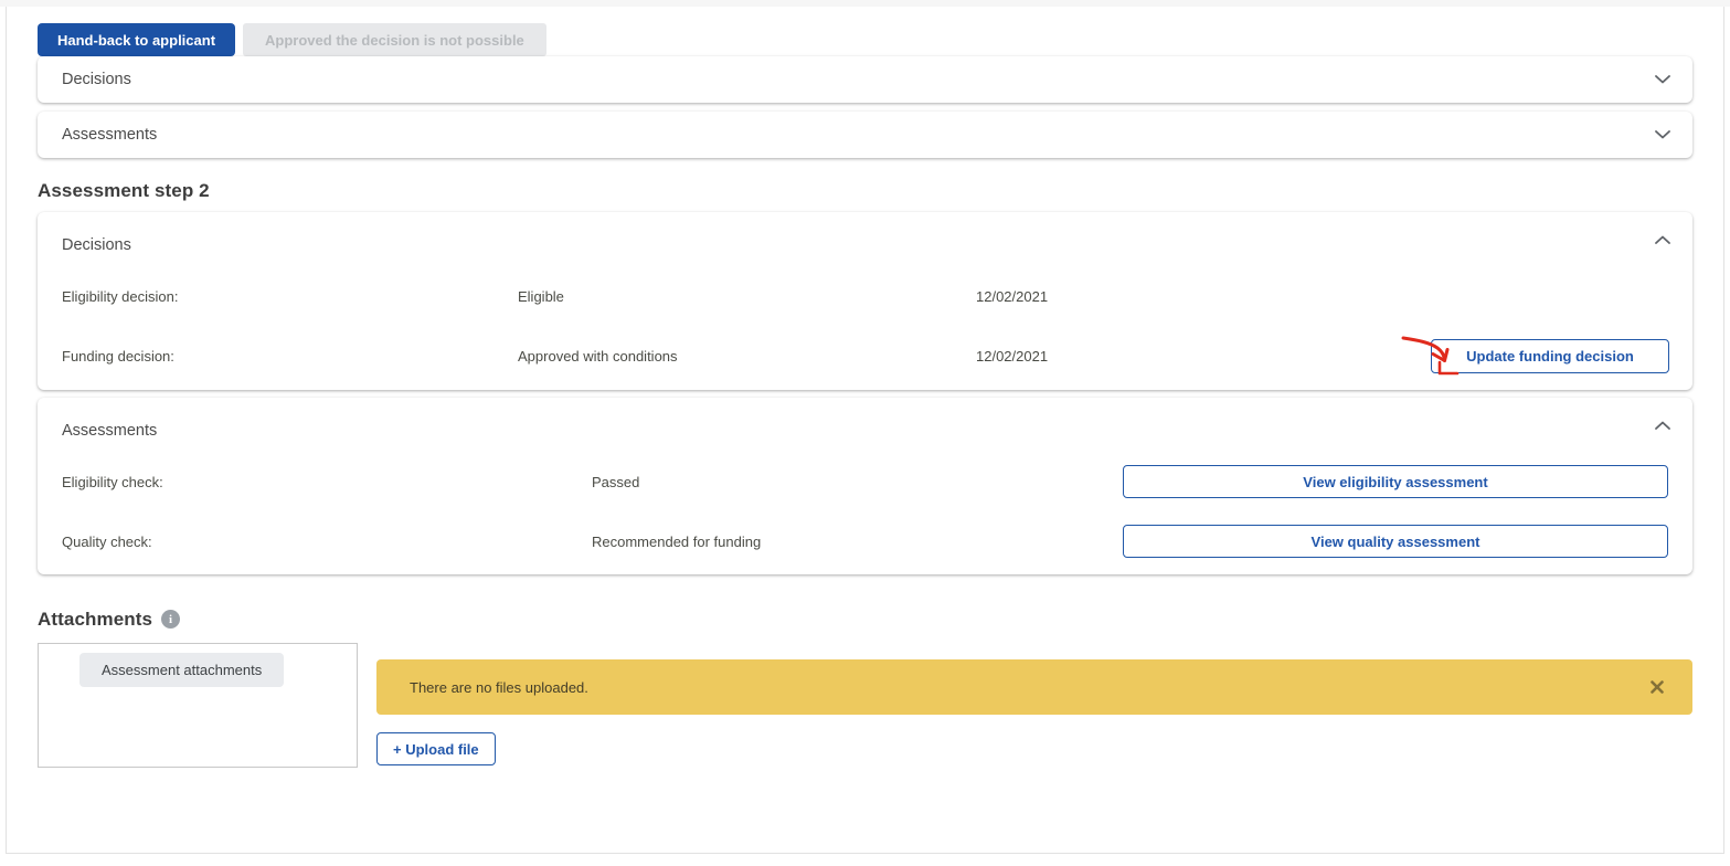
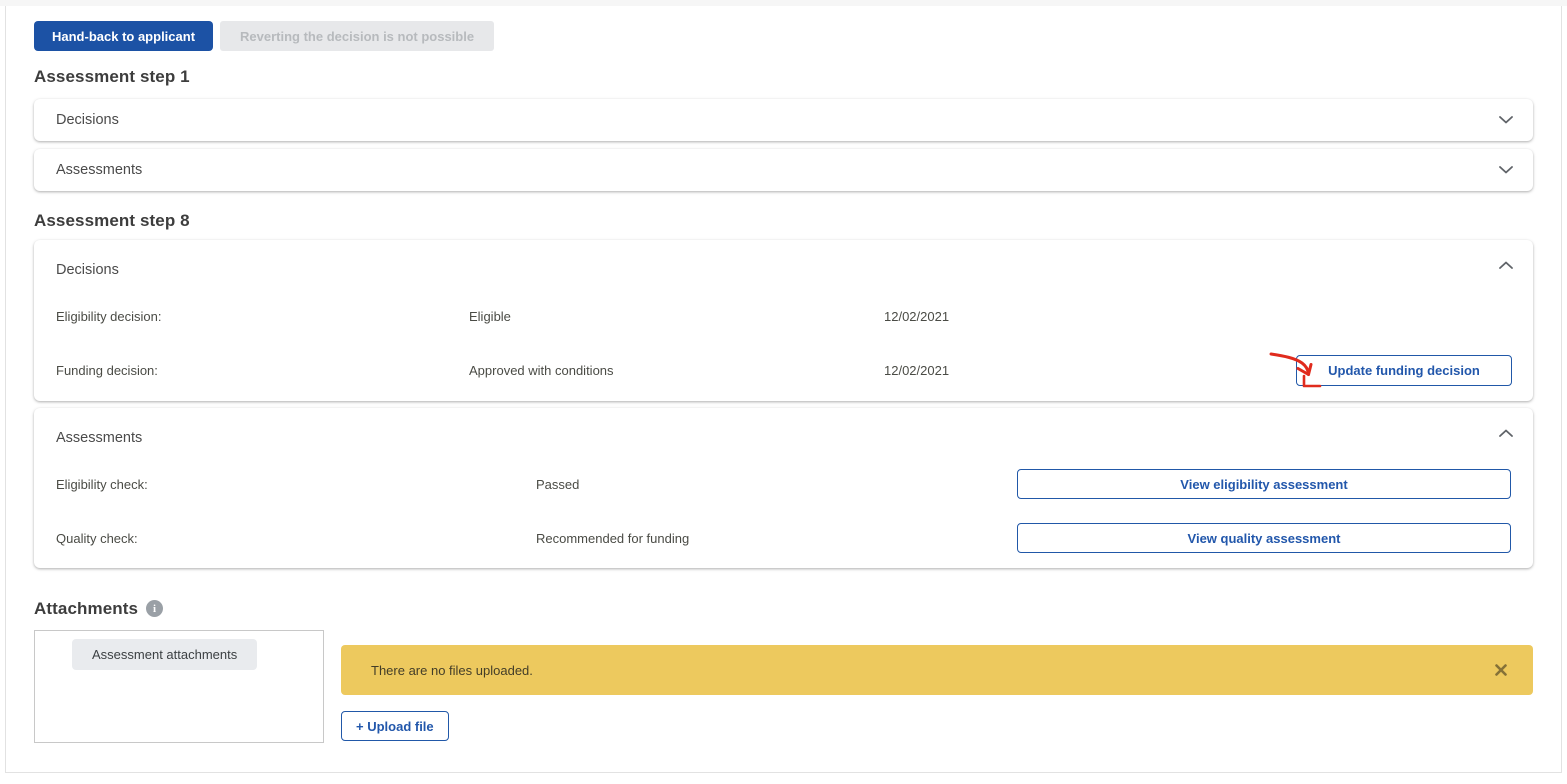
  Hand-back to applicant
- Approved the decision is not possible
+ Reverting the decision is not possible
+ Assessment step 1
  Decisions
  Assessments
- Assessment step 2
+ Assessment step 8
  Decisions
  Eligibility decision:
  Eligible
  12/02/2021
  Funding decision:
  Approved with conditions
  12/02/2021
  Update funding decision
  Assessments
  Eligibility check:
  Passed
  View eligibility assessment
  Quality check:
  Recommended for funding
  View quality assessment
  Attachments
  i
  Assessment attachments
  There are no files uploaded.
  + Upload file
